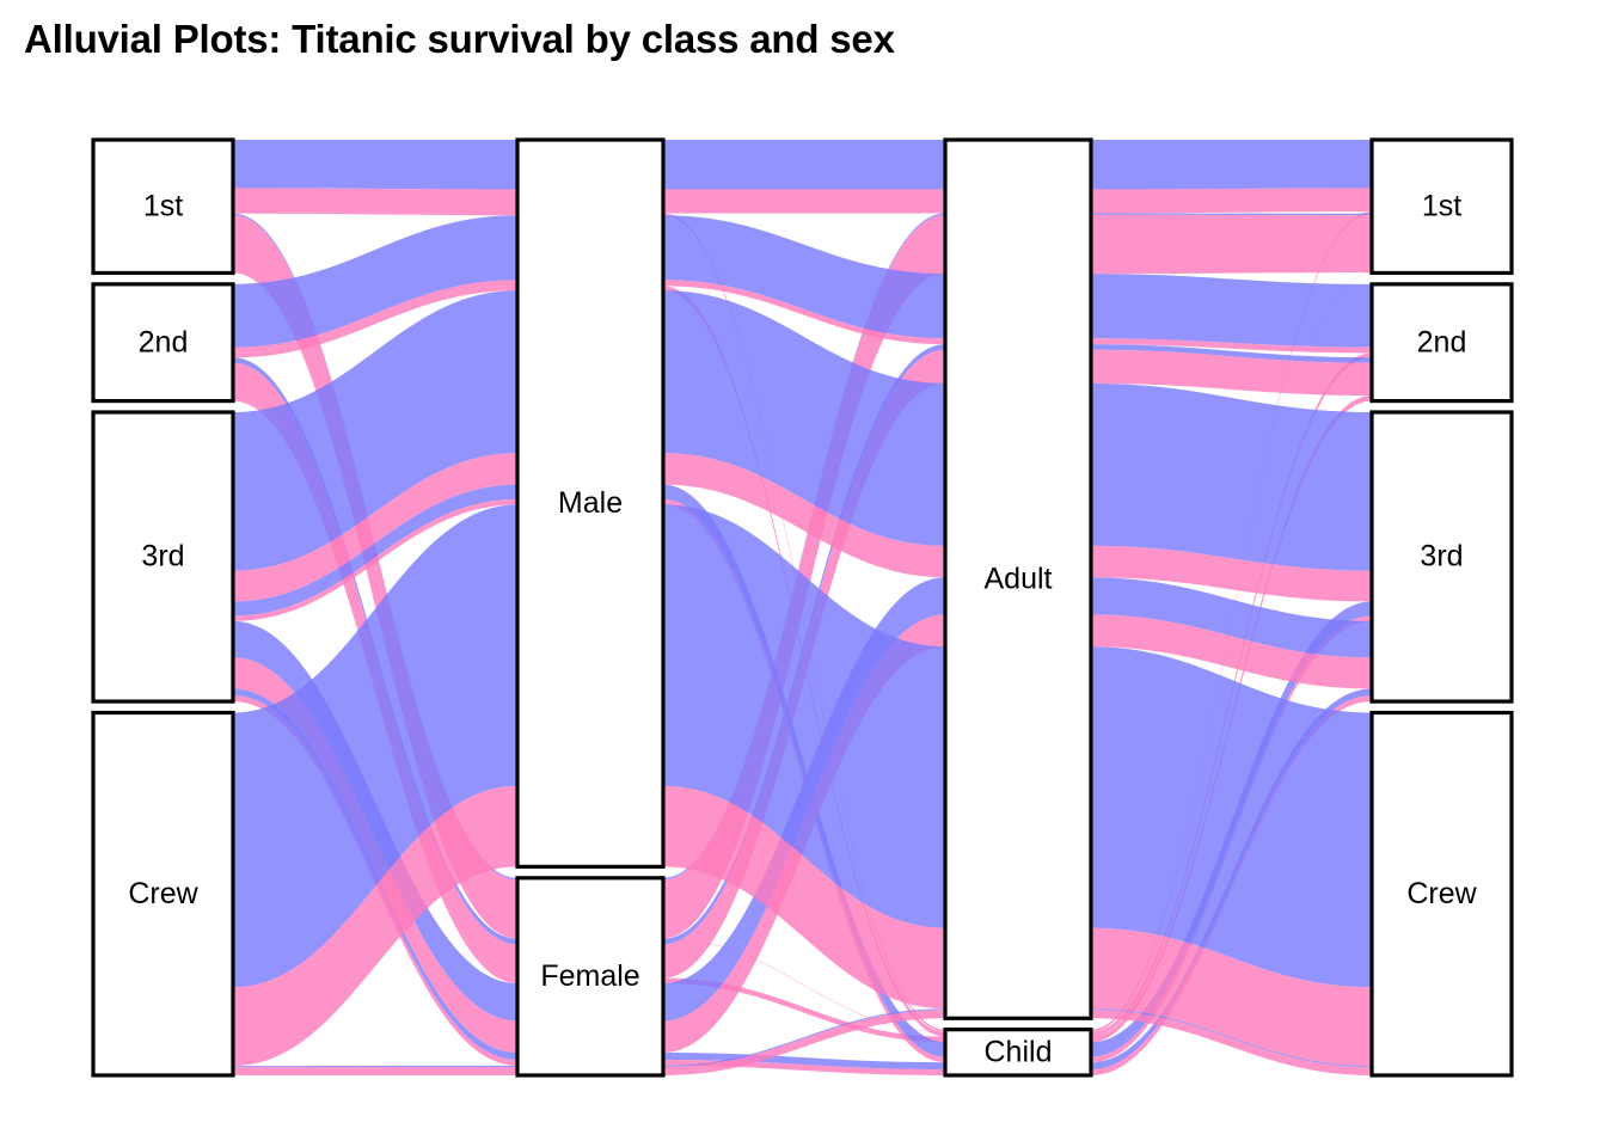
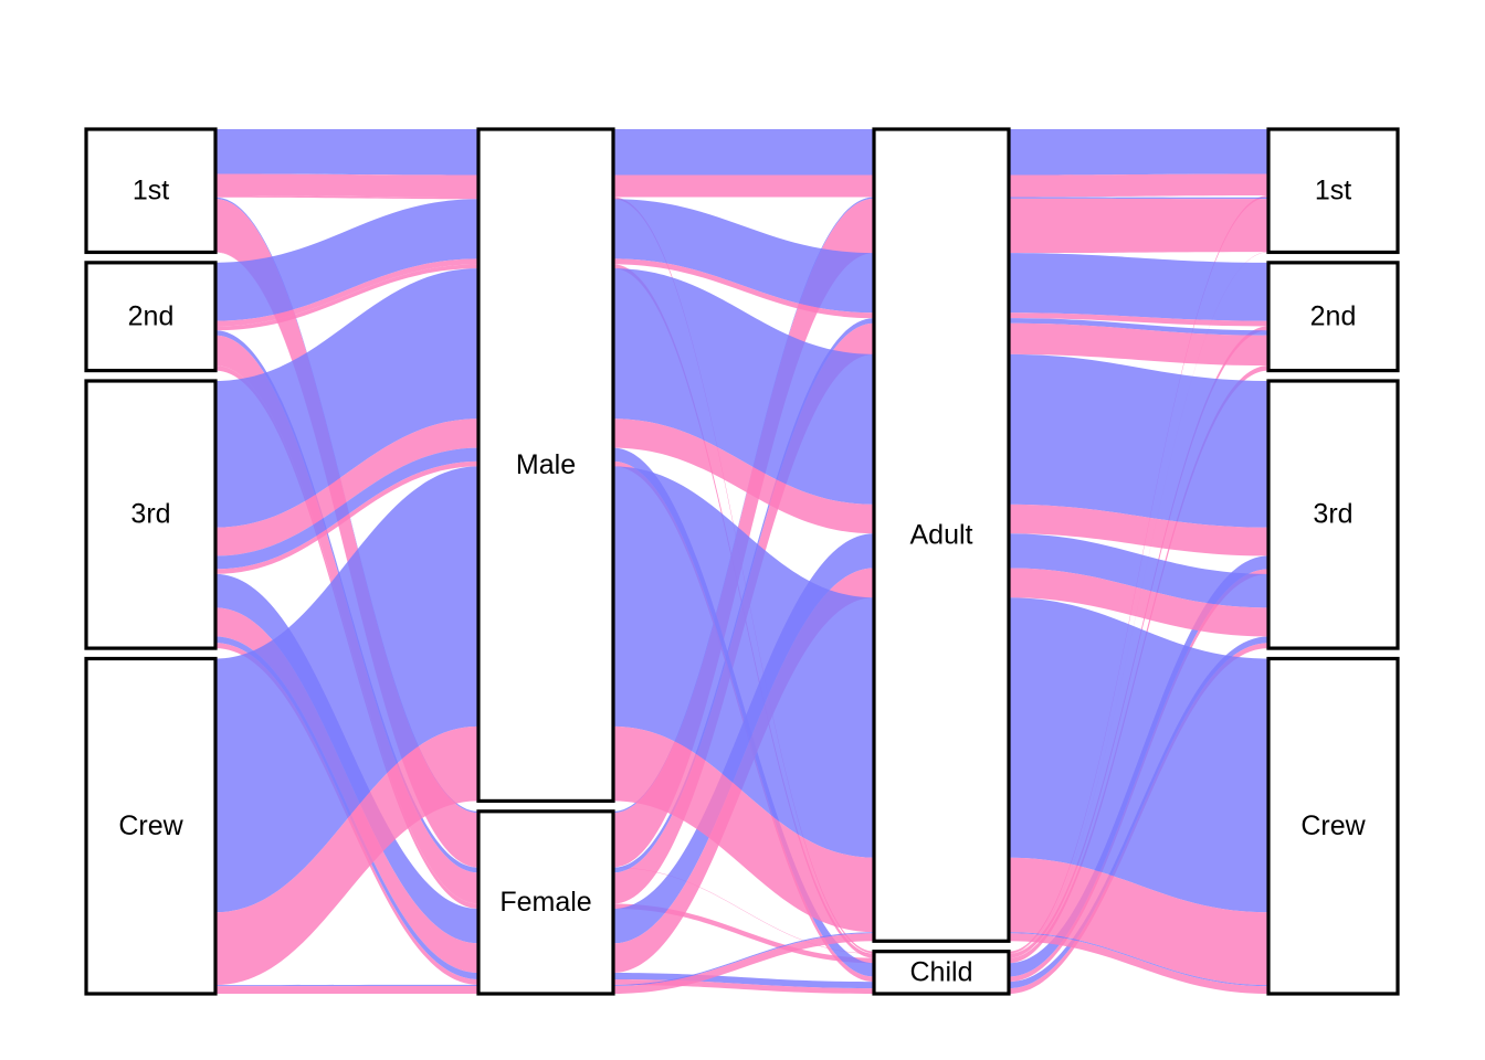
- Alluvial Plots: Titanic survival by class and sex
  1st
  2nd
  3rd
  Crew
  Male
  Female
  Adult
  Child
  1st
  2nd
  3rd
  Crew
